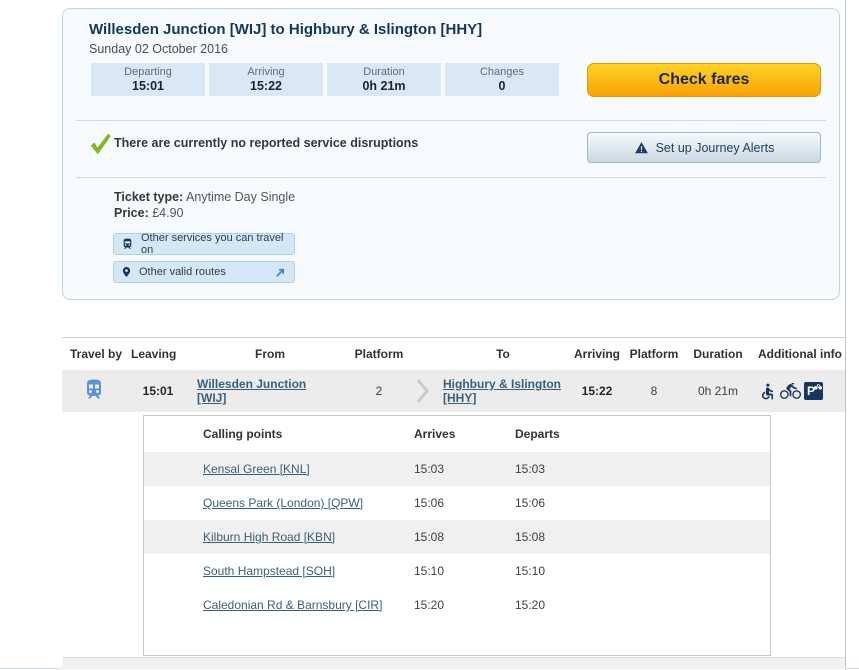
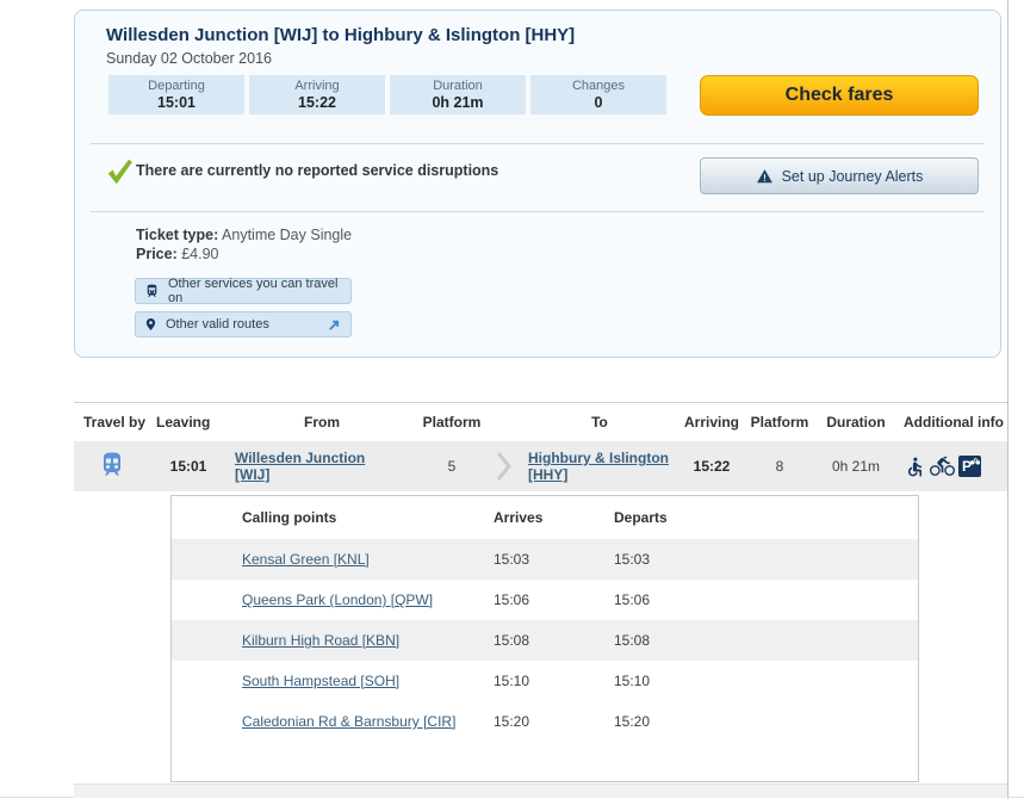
  Willesden Junction [WIJ] to Highbury & Islington [HHY]
  Sunday 02 October 2016
  Departing
  15:01
  Arriving
  15:22
  Duration
  0h 21m
  Changes
  0
  Check fares
  There are currently no reported service disruptions
  Set up Journey Alerts
  Ticket type: Anytime Day Single
  Price: £4.90
  Other services you can travel on
  Other valid routes
  Travel by
  Leaving
  From
  Platform
  To
  Arriving
  Platform
  Duration
  Additional info
  15:01
  Willesden Junction [WIJ]
- 2
+ 5
  Highbury & Islington [HHY]
  15:22
  8
  0h 21m
  P
  Calling points
  Arrives
  Departs
  Kensal Green [KNL]
  15:03
  15:03
  Queens Park (London) [QPW]
  15:06
  15:06
  Kilburn High Road [KBN]
  15:08
  15:08
  South Hampstead [SOH]
  15:10
  15:10
  Caledonian Rd & Barnsbury [CIR]
  15:20
  15:20
